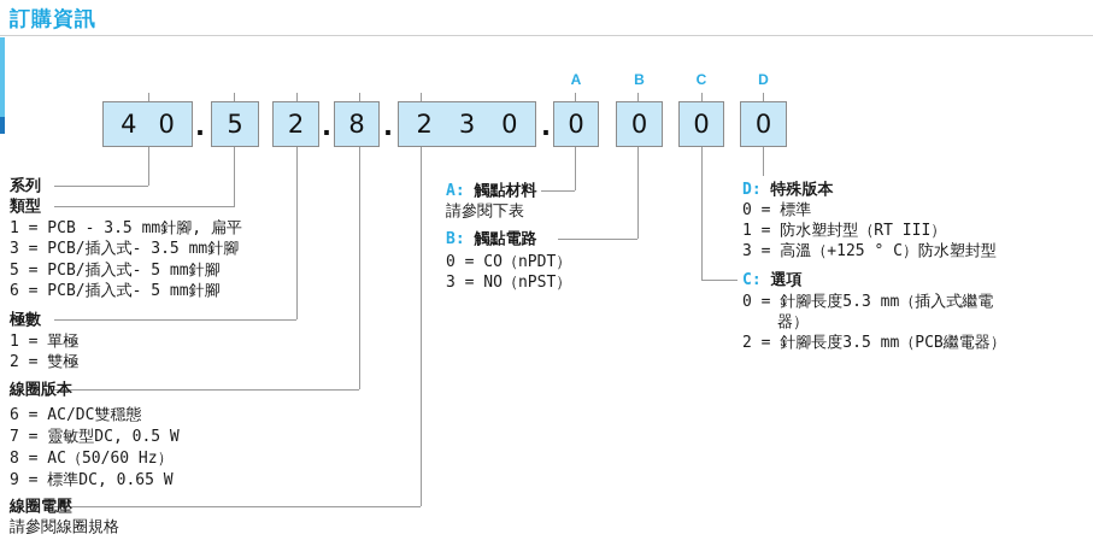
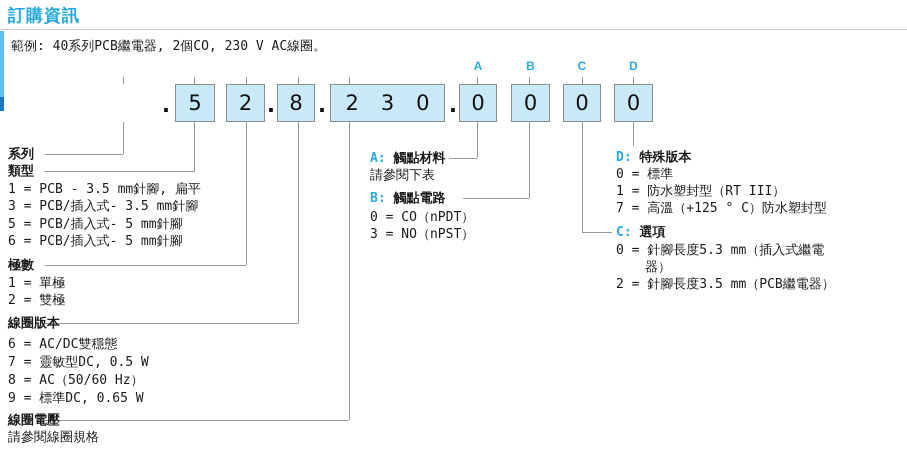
  訂購資訊
+ 範例: 40系列PCB繼電器, 2個CO, 230 V AC線圈。
  A
  B
  C
  D
- 40
  .
  5
  2
  .
  8
  .
  230
  .
  0
  0
  0
  0
  系列
  類型
  1 = PCB - 3.5 mm針腳, 扁平
  3 = PCB/插入式- 3.5 mm針腳
  5 = PCB/插入式- 5 mm針腳
  6 = PCB/插入式- 5 mm針腳
  極數
  1 = 單極
  2 = 雙極
  線圈版本
  6 = AC/DC雙穩態
  7 = 靈敏型DC, 0.5 W
  8 = AC（50/60 Hz）
  9 = 標準DC, 0.65 W
  線圈電壓
  請參閱線圈規格
  A: 觸點材料
  請參閱下表
  B: 觸點電路
  0 = CO（nPDT）
  3 = NO（nPST）
  D: 特殊版本
  0 = 標準
  1 = 防水塑封型（RT III）
- 3 = 高溫（+125 ° C）防水塑封型
+ 7 = 高溫（+125 ° C）防水塑封型
  C: 選項
  0 = 針腳長度5.3 mm（插入式繼電
  器）
  2 = 針腳長度3.5 mm（PCB繼電器）
